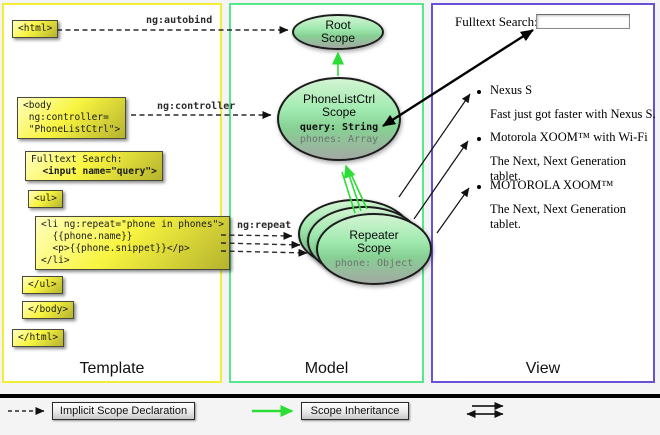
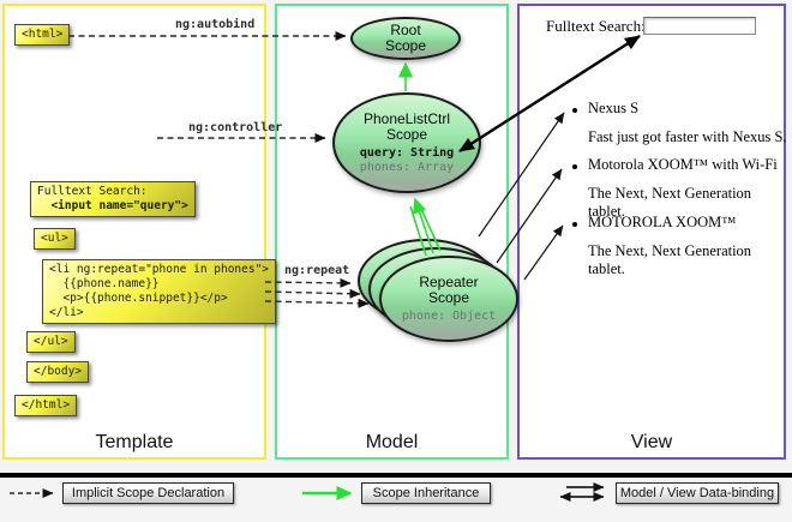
  Template
  Model
  View
  <html>
- <body
- ng:controller=
- "PhoneListCtrl">
  Fulltext Search:
  <input name="query">
  <ul>
  <li ng:repeat="phone in phones">
  {{phone.name}}
  <p>{{phone.snippet}}</p>
  </li>
  </ul>
  </body>
  </html>
  ng:autobind
  ng:controller
  ng:repeat
  Root
  Scope
  PhoneListCtrl
  Scope
  query: String
  phones: Array
  Repeater
  Scope
  phone: Object
  Fulltext Search
  Nexus S
  Fast just got faster with Nexus S.
  Motorola XOOM™ with Wi-Fi
  The Next, Next Generation tablet.
  MOTOROLA XOOM™
  The Next, Next Generation tablet.
  Implicit Scope Declaration
  Scope Inheritance
+ Model / View Data-binding
